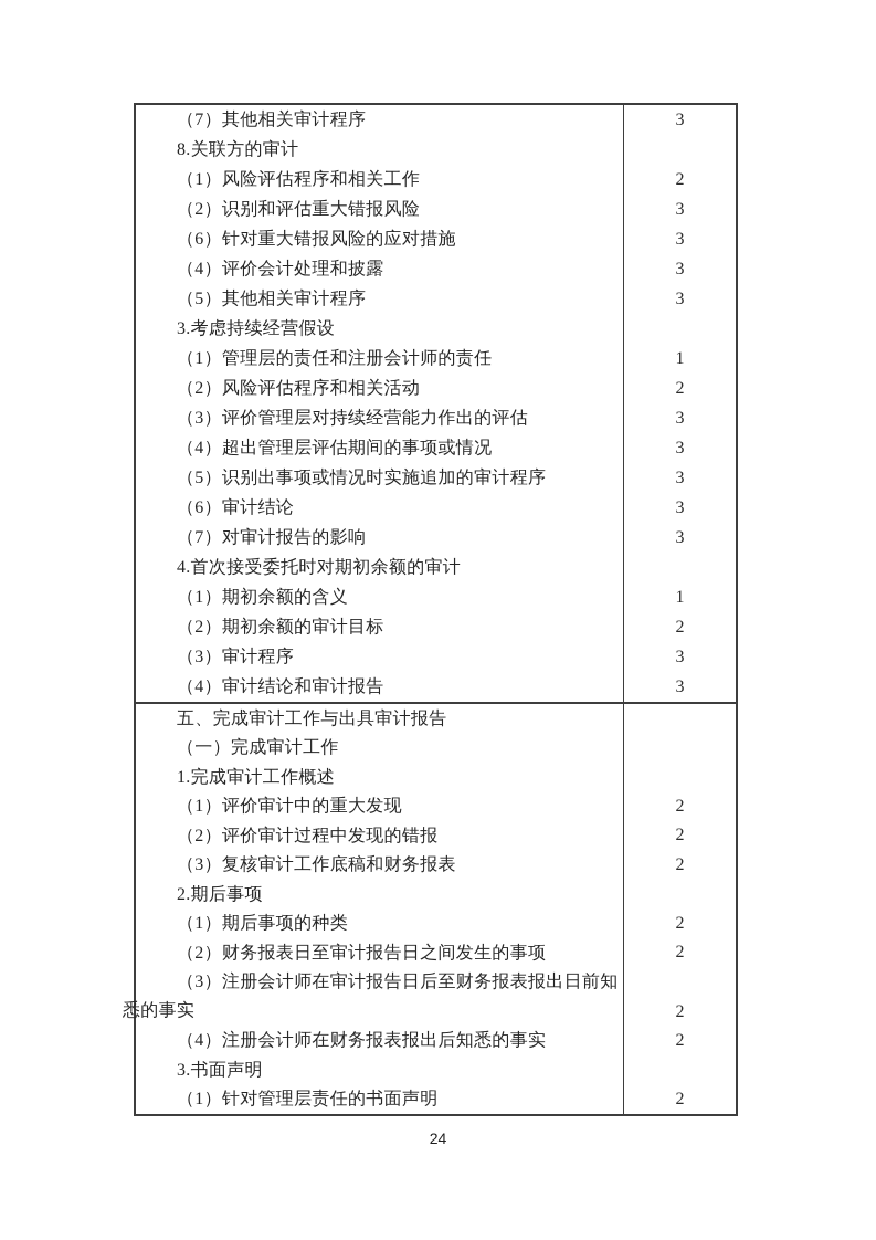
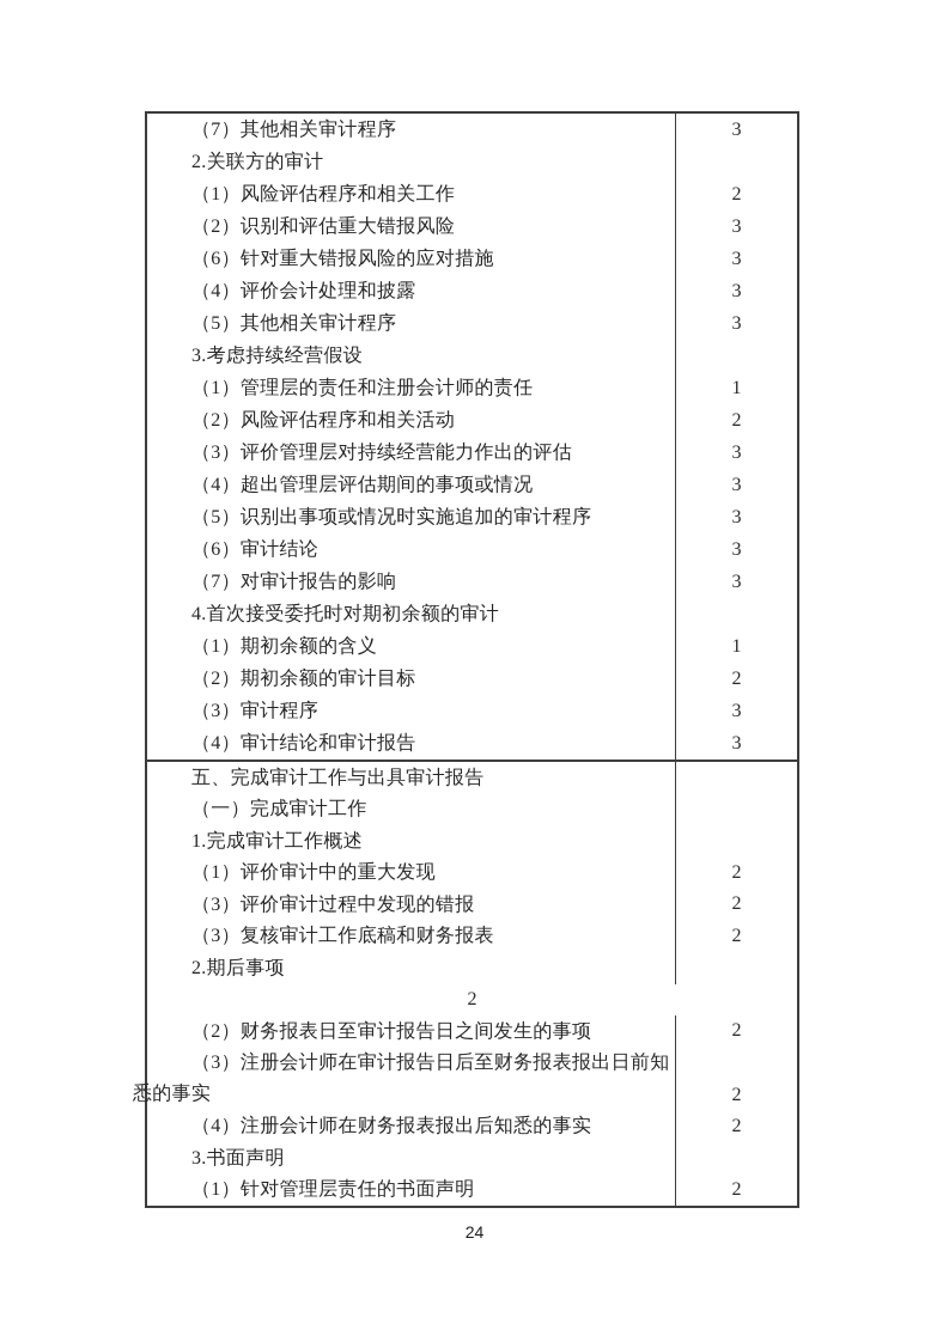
  （7）其他相关审计程序
  3
- 8.关联方的审计
+ 2.关联方的审计
  （1）风险评估程序和相关工作
  2
  （2）识别和评估重大错报风险
  3
  （6）针对重大错报风险的应对措施
  3
  （4）评价会计处理和披露
  3
  （5）其他相关审计程序
  3
  3.考虑持续经营假设
  （1）管理层的责任和注册会计师的责任
  1
  （2）风险评估程序和相关活动
  2
  （3）评价管理层对持续经营能力作出的评估
  3
  （4）超出管理层评估期间的事项或情况
  3
  （5）识别出事项或情况时实施追加的审计程序
  3
  （6）审计结论
  3
  （7）对审计报告的影响
  3
  4.首次接受委托时对期初余额的审计
  （1）期初余额的含义
  1
  （2）期初余额的审计目标
  2
  （3）审计程序
  3
  （4）审计结论和审计报告
  3
  五、完成审计工作与出具审计报告
  （一）完成审计工作
  1.完成审计工作概述
  （1）评价审计中的重大发现
  2
- （2）评价审计过程中发现的错报
+ （3）评价审计过程中发现的错报
  2
  （3）复核审计工作底稿和财务报表
  2
  2.期后事项
- （1）期后事项的种类
  2
  （2）财务报表日至审计报告日之间发生的事项
  2
  （3）注册会计师在审计报告日后至财务报表报出日前知悉的事实
  2
  （4）注册会计师在财务报表报出后知悉的事实
  2
  3.书面声明
  （1）针对管理层责任的书面声明
  2
  24
